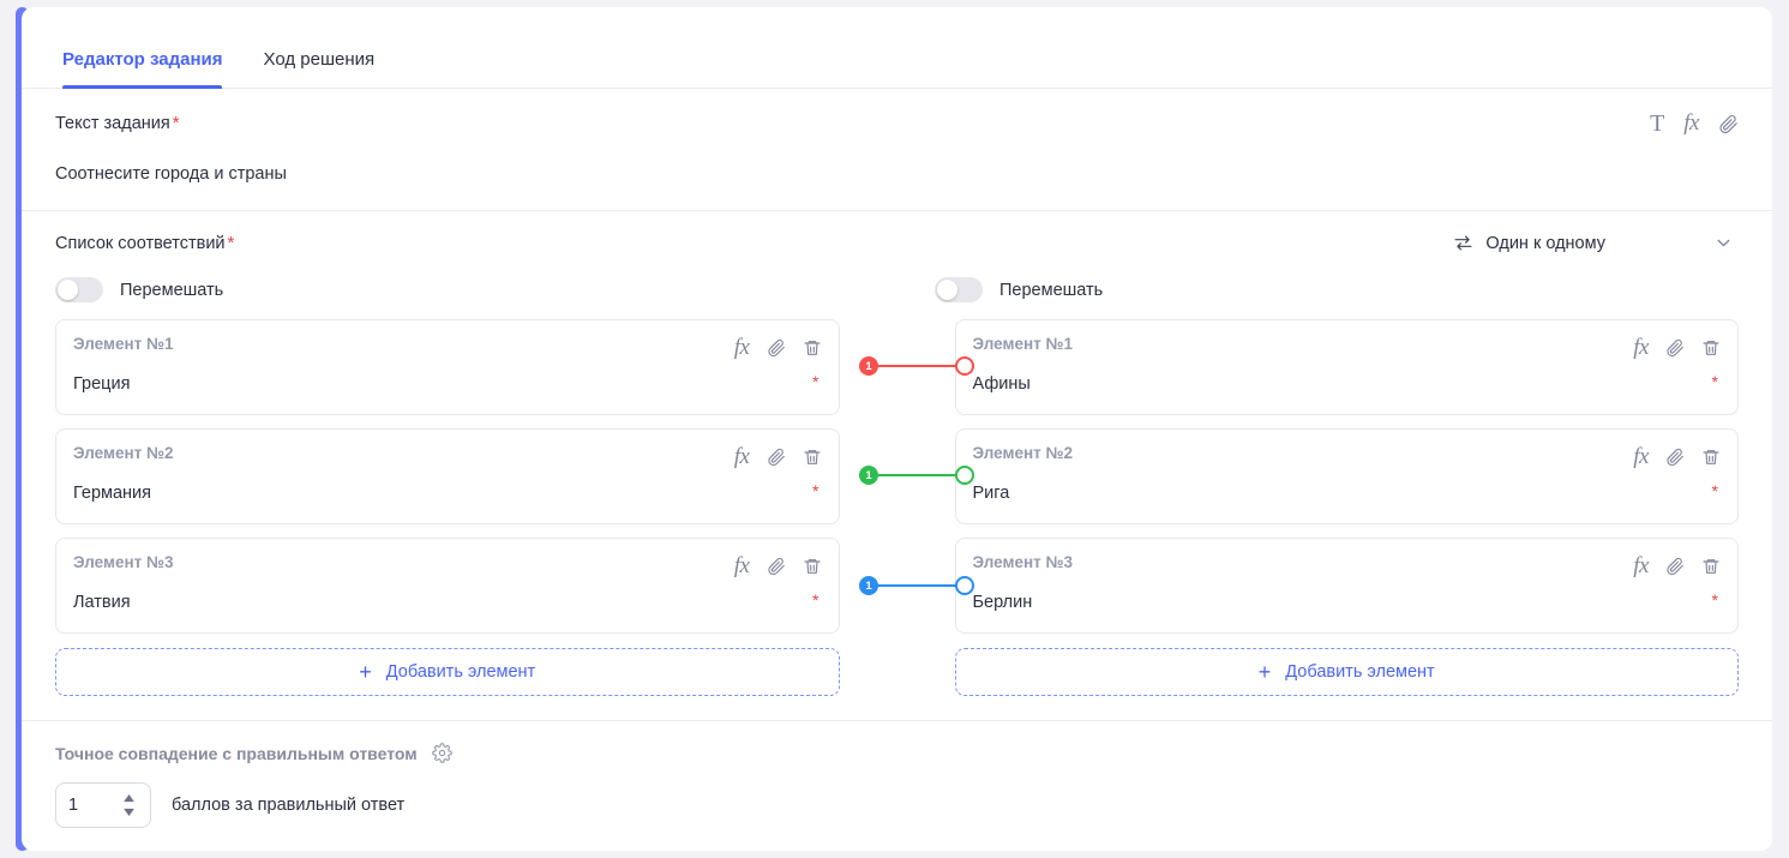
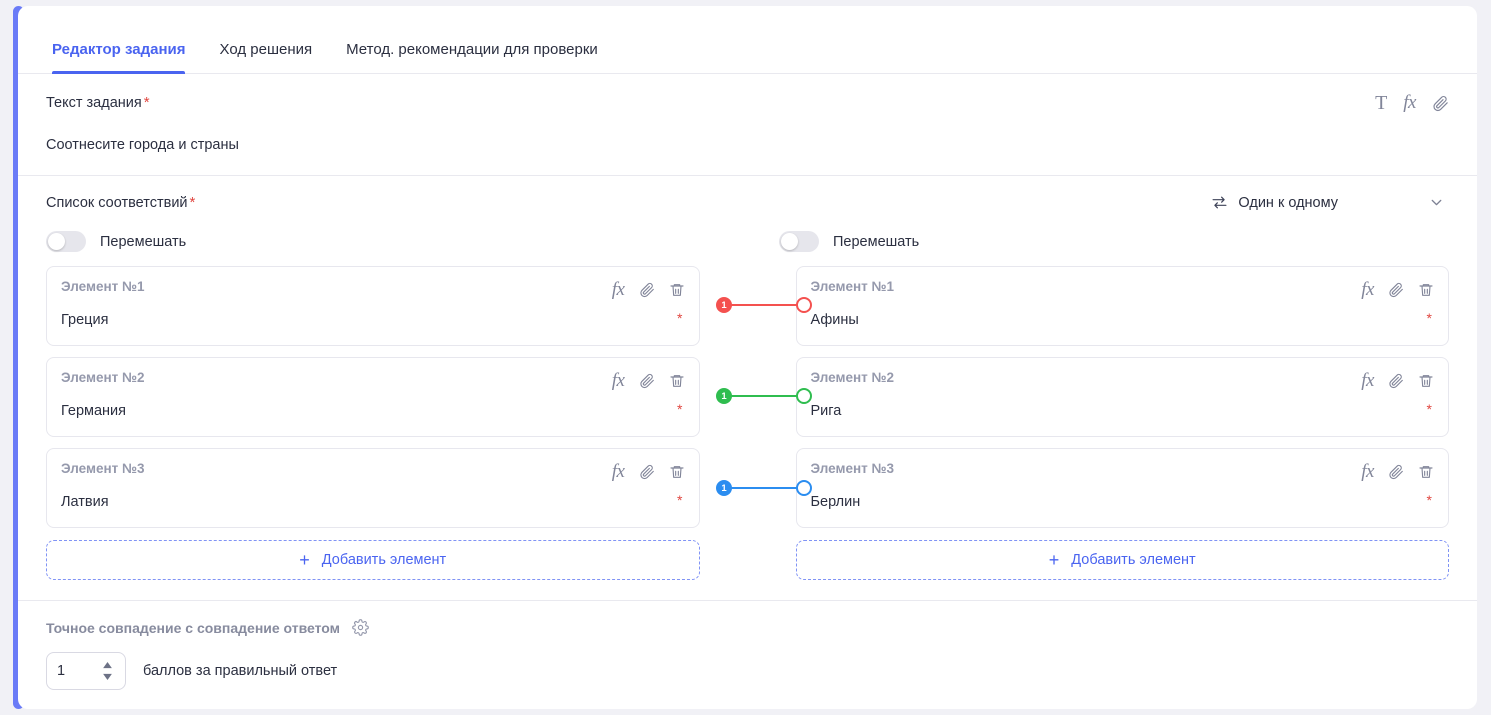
  Редактор задания
  Ход решения
+ Метод. рекомендации для проверки
  Текст задания *
  Соотнесите города и страны
  T
  fx
  Список соответствий *
  Один к одному
  Перемешать
  Перемешать
  Элемент №1
  Греция
  fx
  *
  Элемент №2
  Германия
  fx
  *
  Элемент №3
  Латвия
  fx
  *
  +
  Добавить элемент
  Элемент №1
  Афины
  fx
  *
  Элемент №2
  Рига
  fx
  *
  Элемент №3
  Берлин
  fx
  *
  +
  Добавить элемент
  1
  1
  1
- Точное совпадение с правильным ответом
+ Точное совпадение с совпадение ответом
  1
  баллов за правильный ответ
